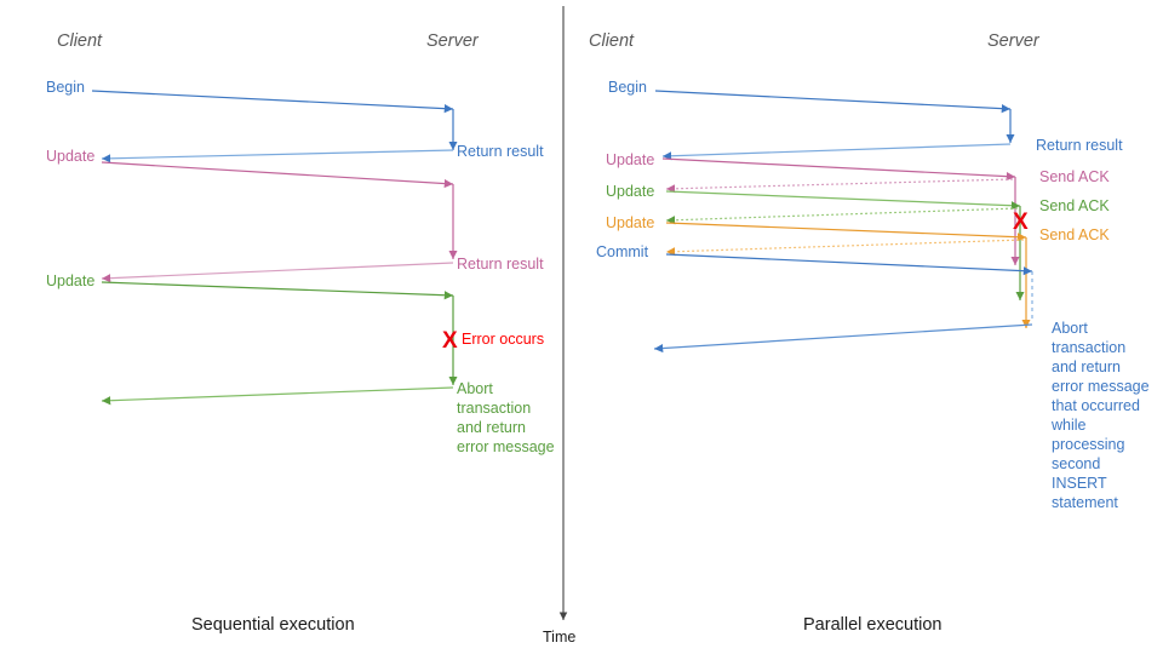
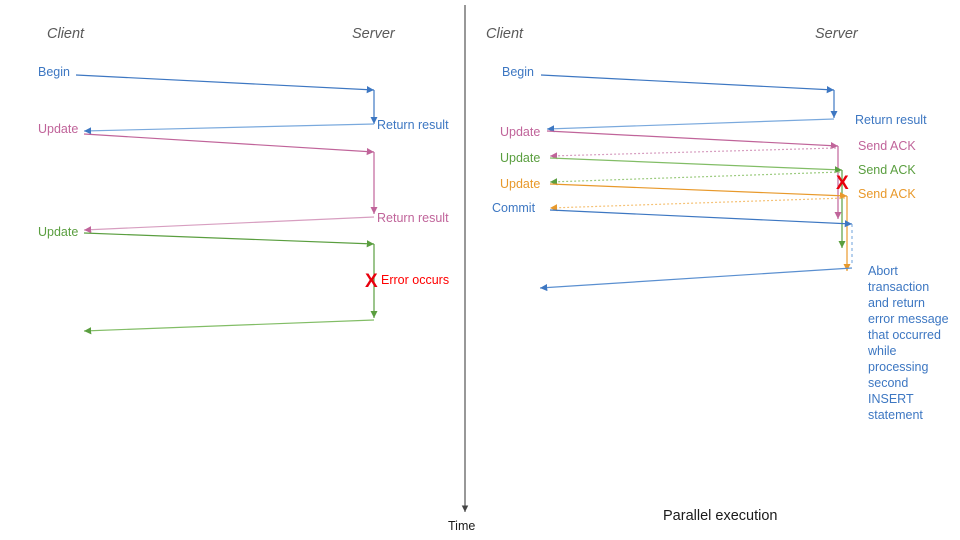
  Client
  Server
  Begin
  Return result
  Update
  Return result
  Update
  X
  Error occurs
- Abort transaction and return error message
- Sequential execution
  Time
  Client
  Server
  Begin
  Return result
  Update
  Send ACK
  Update
  Send ACK
  X
  Update
  Send ACK
  Commit
  Abort transaction and return error message that occurred while processing second INSERT statement
  Parallel execution
